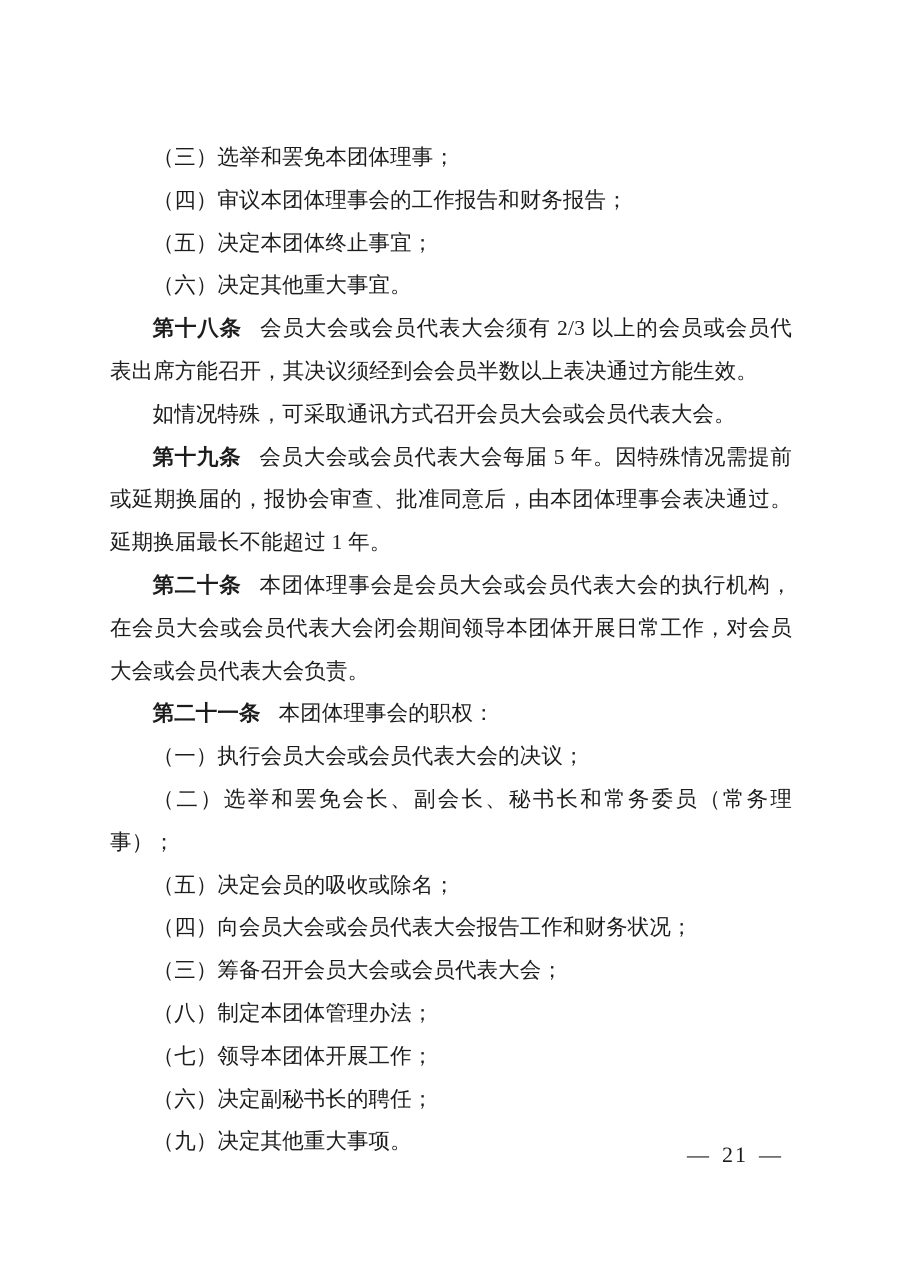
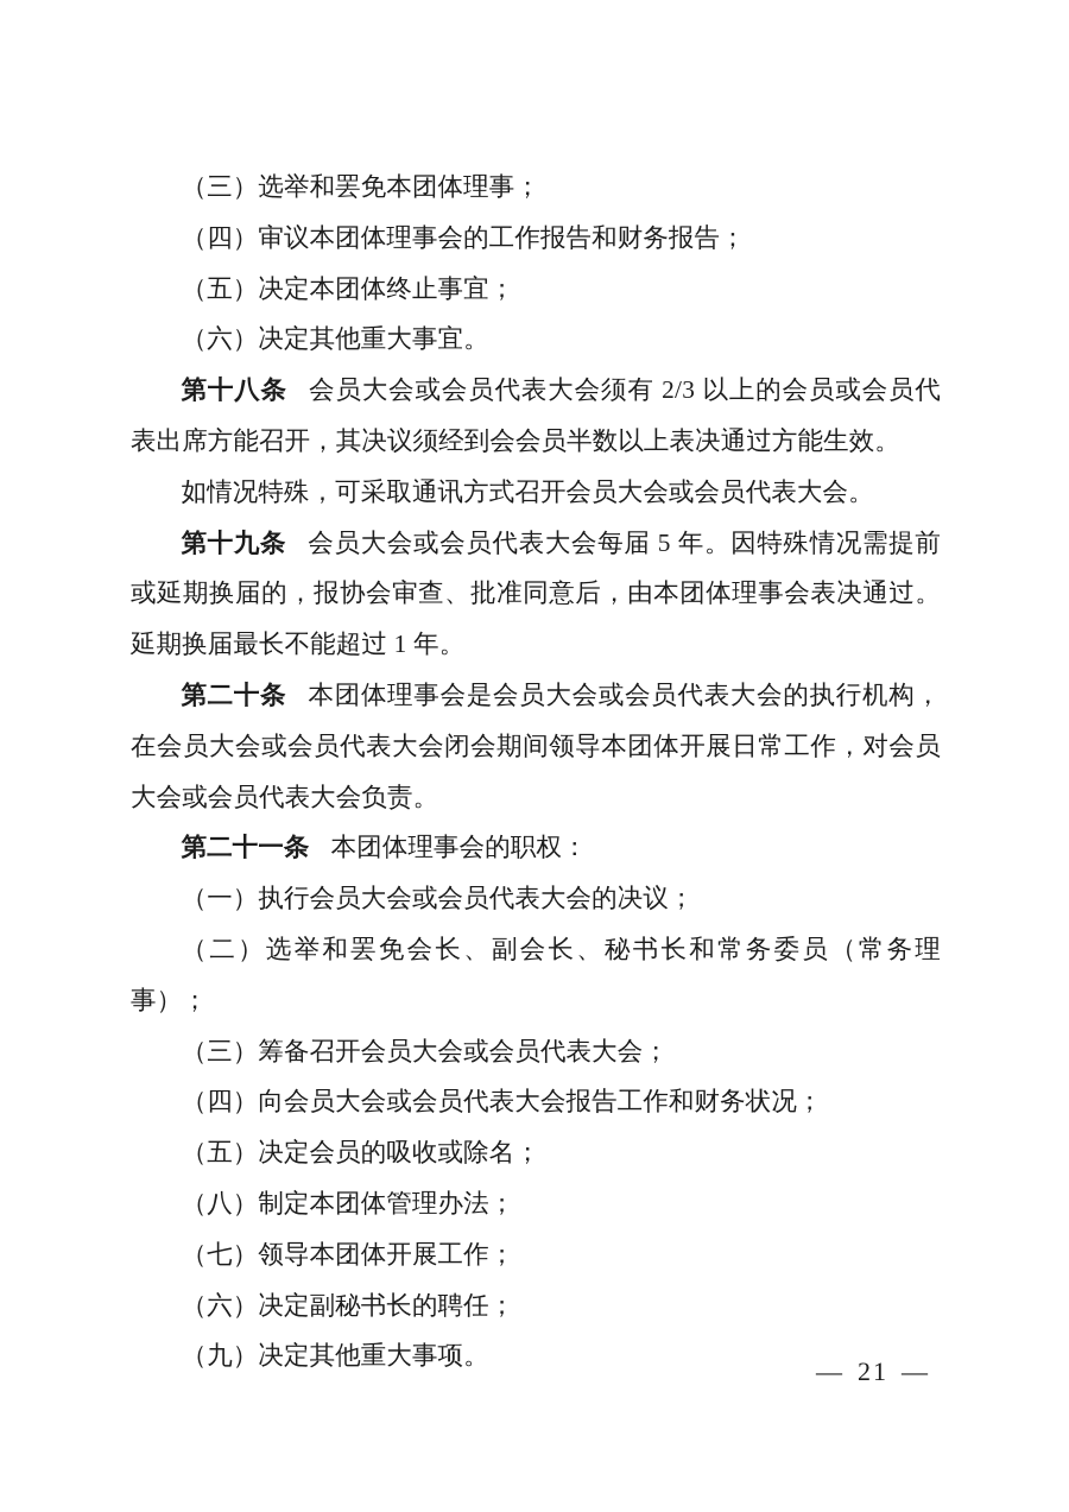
  （三）选举和罢免本团体理事；
  （四）审议本团体理事会的工作报告和财务报告；
  （五）决定本团体终止事宜；
  （六）决定其他重大事宜。
  第十八条 会员大会或会员代表大会须有 2/3 以上的会员或会员代表出席方能召开，其决议须经到会会员半数以上表决通过方能生效。
  如情况特殊，可采取通讯方式召开会员大会或会员代表大会。
  第十九条 会员大会或会员代表大会每届 5 年。因特殊情况需提前或延期换届的，报协会审查、批准同意后，由本团体理事会表决通过。延期换届最长不能超过 1 年。
  第二十条 本团体理事会是会员大会或会员代表大会的执行机构，在会员大会或会员代表大会闭会期间领导本团体开展日常工作，对会员大会或会员代表大会负责。
  第二十一条 本团体理事会的职权：
  （一）执行会员大会或会员代表大会的决议；
  （二）选举和罢免会长、副会长、秘书长和常务委员（常务理事）；
- （五）决定会员的吸收或除名；
+ （三）筹备召开会员大会或会员代表大会；
  （四）向会员大会或会员代表大会报告工作和财务状况；
- （三）筹备召开会员大会或会员代表大会；
+ （五）决定会员的吸收或除名；
  （八）制定本团体管理办法；
  （七）领导本团体开展工作；
  （六）决定副秘书长的聘任；
  （九）决定其他重大事项。
  — 21 —
